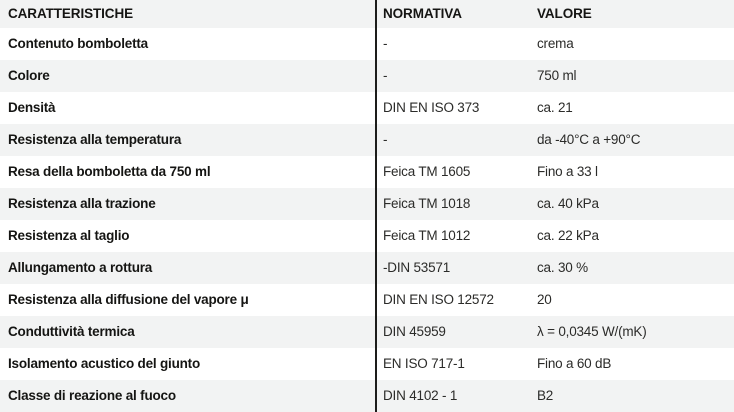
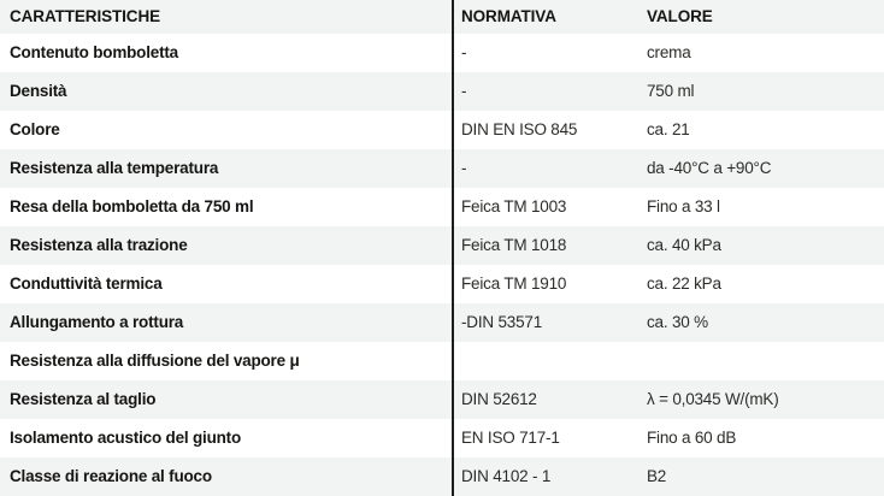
  CARATTERISTICHE
  NORMATIVA
  VALORE
  Contenuto bomboletta
  -
  crema
- Colore
+ Densità
  -
  750 ml
- Densità
+ Colore
- DIN EN ISO 373
+ DIN EN ISO 845
  ca. 21
  Resistenza alla temperatura
  -
  da -40°C a +90°C
  Resa della bomboletta da 750 ml
- Feica TM 1605
+ Feica TM 1003
  Fino a 33 l
  Resistenza alla trazione
  Feica TM 1018
  ca. 40 kPa
- Resistenza al taglio
+ Conduttività termica
- Feica TM 1012
+ Feica TM 1910
  ca. 22 kPa
  Allungamento a rottura
  -DIN 53571
  ca. 30 %
  Resistenza alla diffusione del vapore μ
- DIN EN ISO 12572
- 20
- Conduttività termica
+ Resistenza al taglio
- DIN 45959
+ DIN 52612
  λ = 0,0345 W/(mK)
  Isolamento acustico del giunto
  EN ISO 717-1
  Fino a 60 dB
  Classe di reazione al fuoco
  DIN 4102 - 1
  B2
